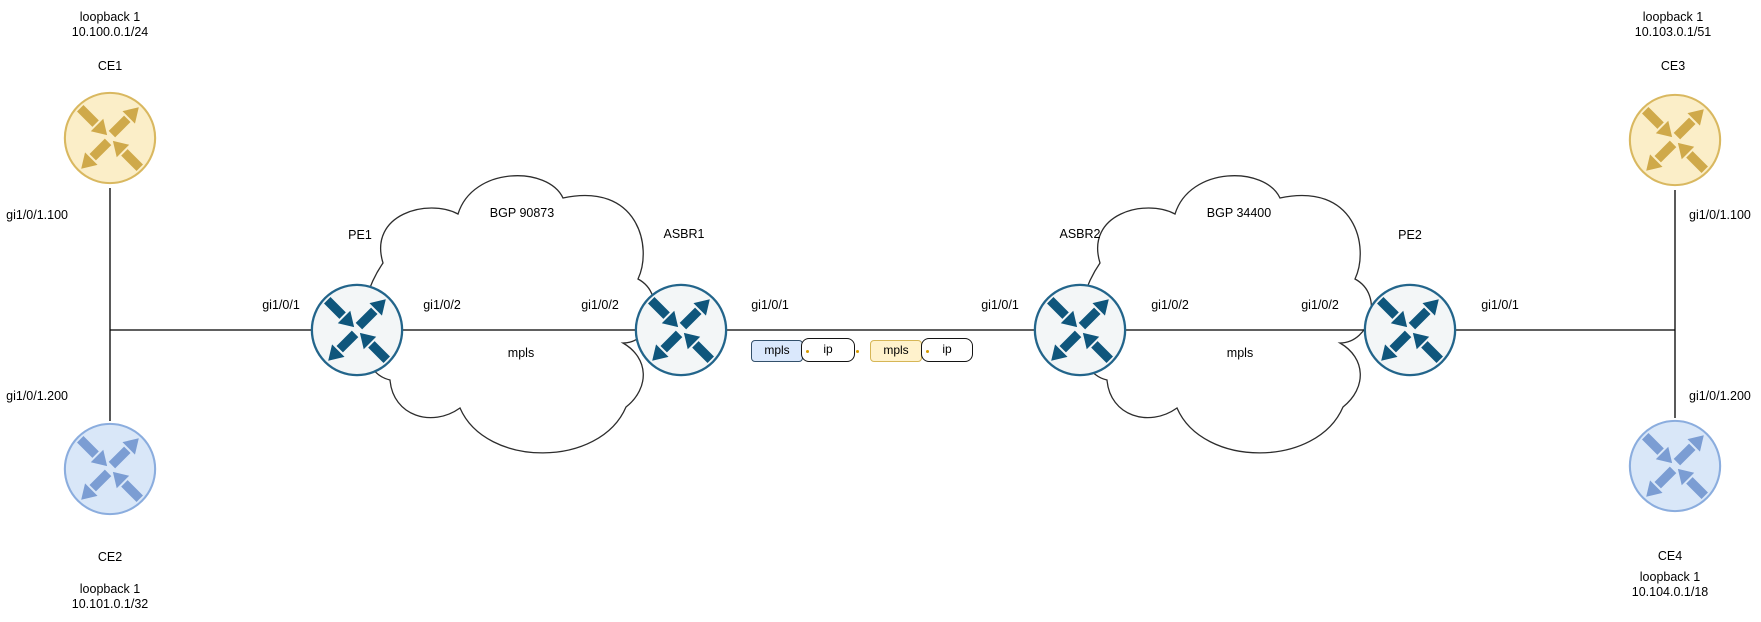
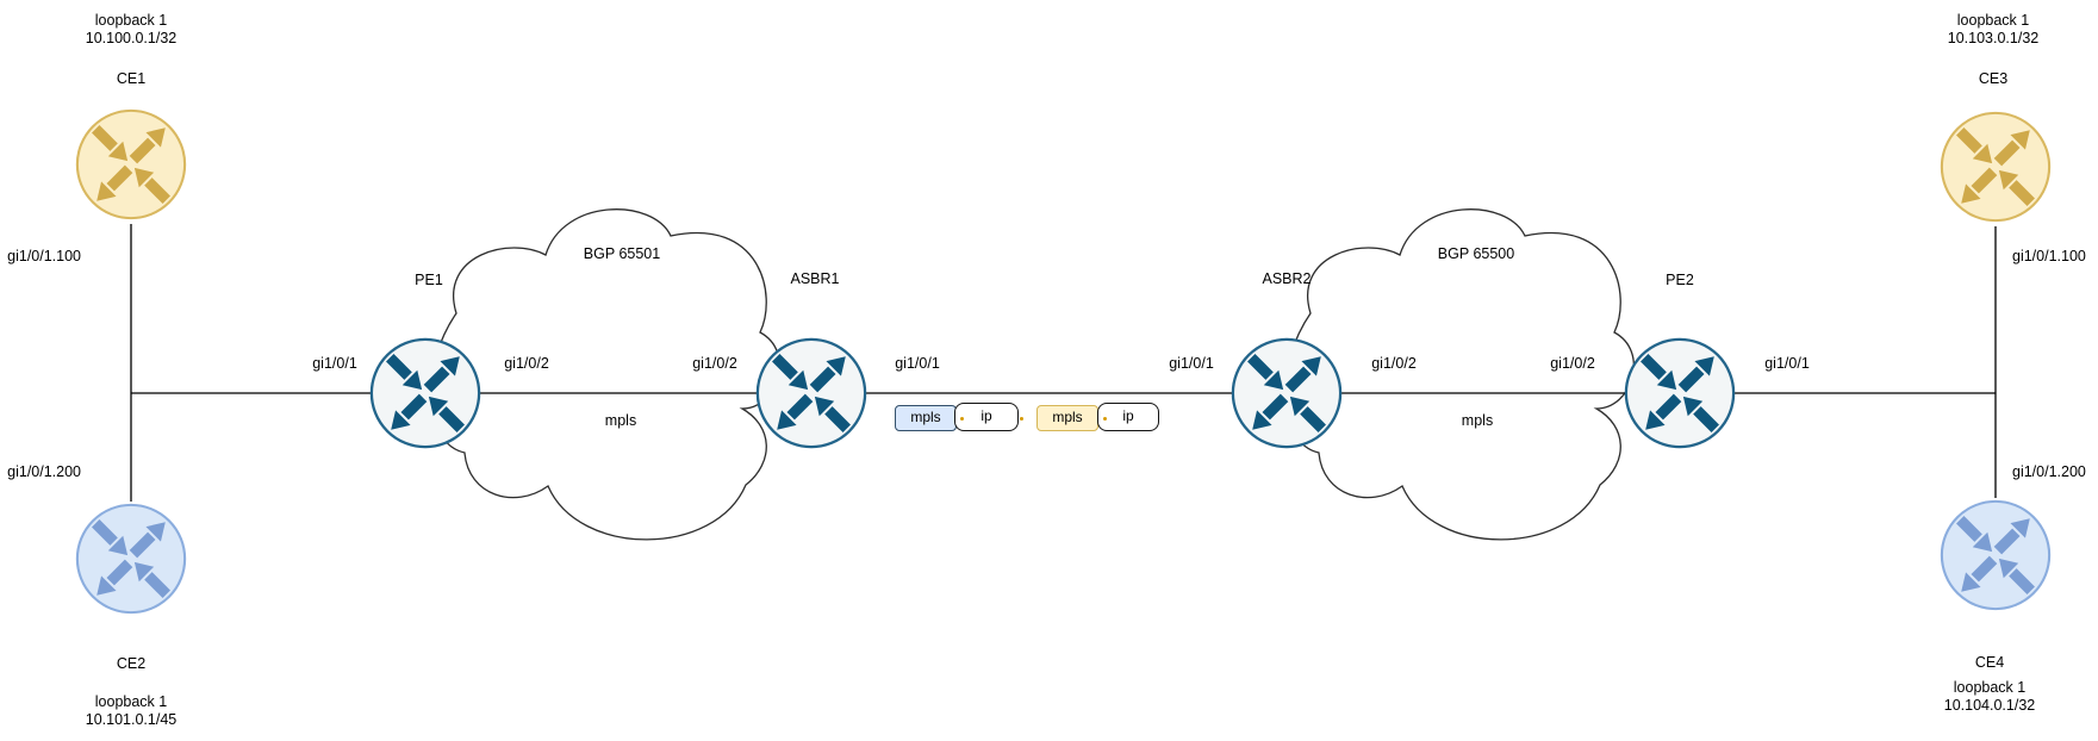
  loopback 1
- 10.100.0.1/24
+ 10.100.0.1/32
  CE1
  gi1/0/1.100
  gi1/0/1.200
  CE2
  loopback 1
- 10.101.0.1/32
+ 10.101.0.1/45
  loopback 1
- 10.103.0.1/51
+ 10.103.0.1/32
  CE3
  gi1/0/1.100
  gi1/0/1.200
  CE4
  loopback 1
- 10.104.0.1/18
+ 10.104.0.1/32
  PE1
  ASBR1
  ASBR2
  PE2
  gi1/0/1
  gi1/0/2
  gi1/0/2
  gi1/0/1
  gi1/0/1
  gi1/0/2
  gi1/0/2
  gi1/0/1
- BGP 90873
+ BGP 65501
  mpls
- BGP 34400
+ BGP 65500
  mpls
  mpls
  ip
  mpls
  ip
